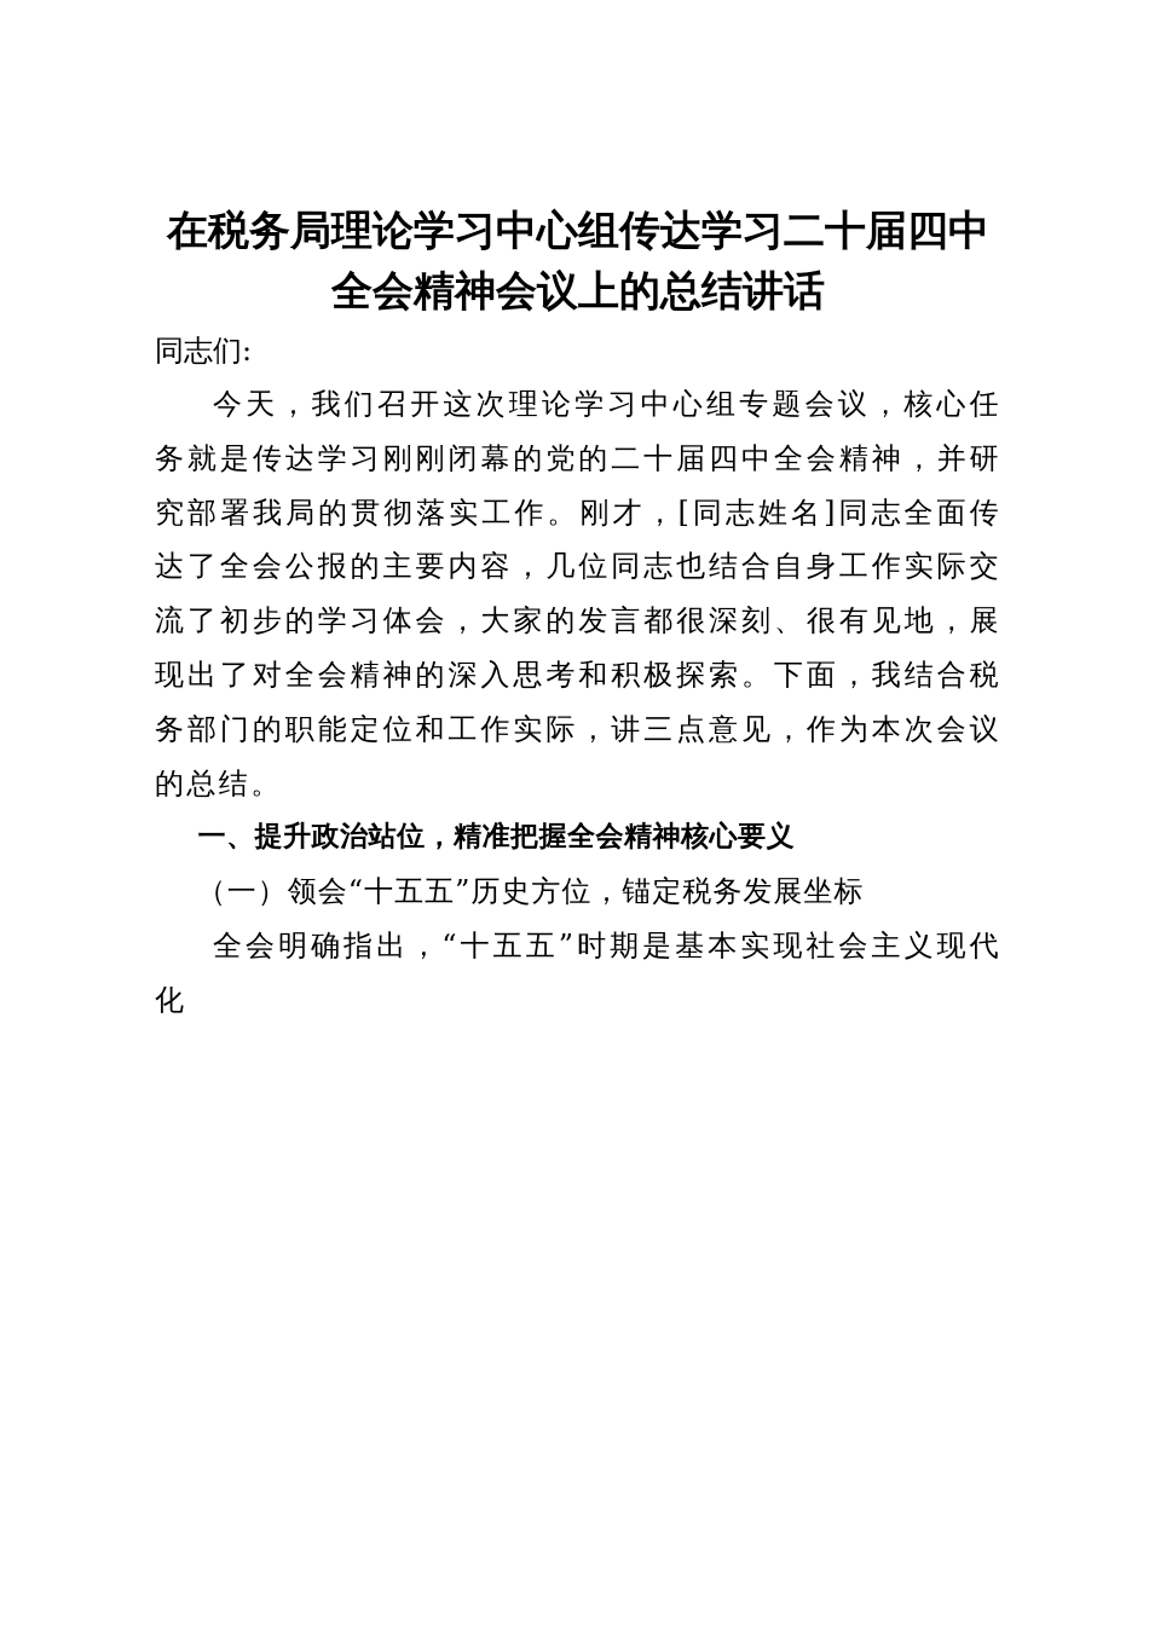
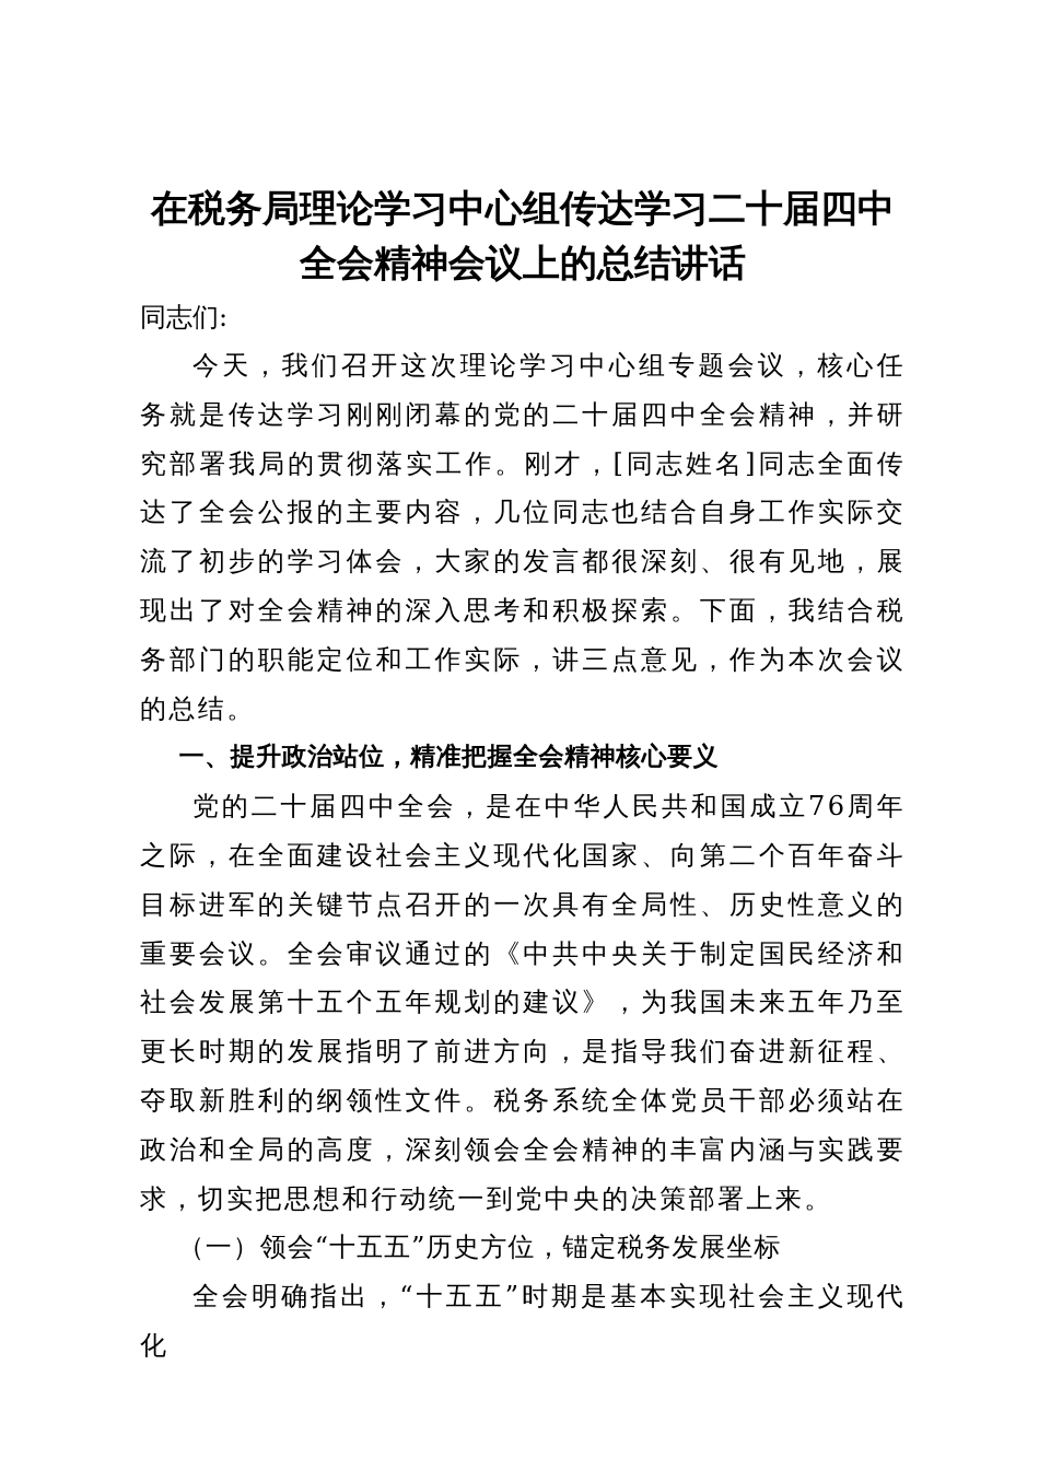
  在税务局理论学习中心组传达学习二十届四中
  全会精神会议上的总结讲话
  同志们:
  今天，我们召开这次理论学习中心组专题会议，核心任务就是传达学习刚刚闭幕的党的二十届四中全会精神，并研究部署我局的贯彻落实工作。刚才，[同志姓名]同志全面传达了全会公报的主要内容，几位同志也结合自身工作实际交流了初步的学习体会，大家的发言都很深刻、很有见地，展现出了对全会精神的深入思考和积极探索。下面，我结合税务部门的职能定位和工作实际，讲三点意见，作为本次会议的总结。
  一、提升政治站位，精准把握全会精神核心要义
+ 党的二十届四中全会，是在中华人民共和国成立76周年之际，在全面建设社会主义现代化国家、向第二个百年奋斗目标进军的关键节点召开的一次具有全局性、历史性意义的重要会议。全会审议通过的《中共中央关于制定国民经济和社会发展第十五个五年规划的建议》，为我国未来五年乃至更长时期的发展指明了前进方向，是指导我们奋进新征程、夺取新胜利的纲领性文件。税务系统全体党员干部必须站在政治和全局的高度，深刻领会全会精神的丰富内涵与实践要求，切实把思想和行动统一到党中央的决策部署上来。
  （一）领会“十五五”历史方位，锚定税务发展坐标
  全会明确指出，“十五五”时期是基本实现社会主义现代化
